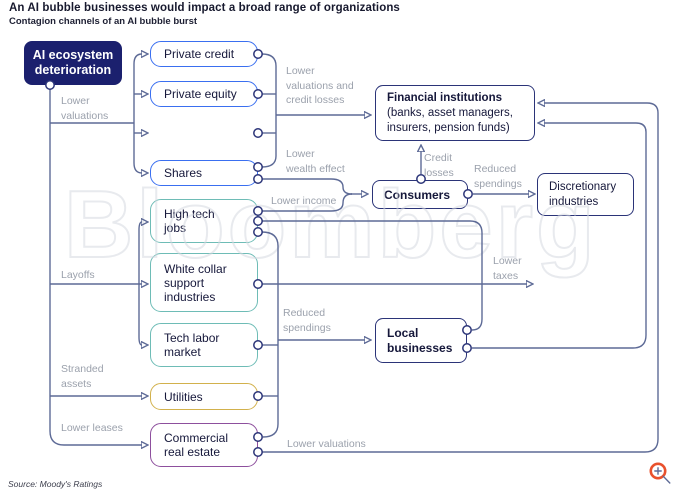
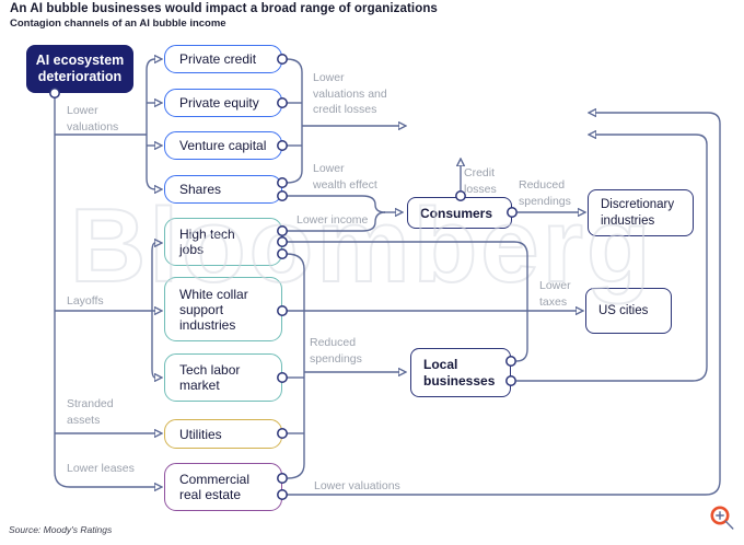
  An AI bubble businesses would impact a broad range of organizations
- Contagion channels of an AI bubble burst
+ Contagion channels of an AI bubble income
  AI ecosystem
  deterioration
  Private credit
  Private equity
+ Venture capital
  Shares
  High tech
  jobs
  White collar
  support
  industries
  Tech labor
  market
  Utilities
  Commercial
  real estate
- Financial institutions
- (banks, asset managers,
- insurers, pension funds)
  Consumers
  Discretionary
  industries
+ US cities
  Local
  businesses
  Blomberg
  Lower
  valuations
  Layoffs
  Stranded
  assets
  Lower leases
  Lower
  valuations and
  credit losses
  Lower
  wealth effect
  Lower income
  Credit
  losses
  Reduced
  spendings
  Lower
  taxes
  Reduced
  spendings
  Lower valuations
  Source: Moody's Ratings
